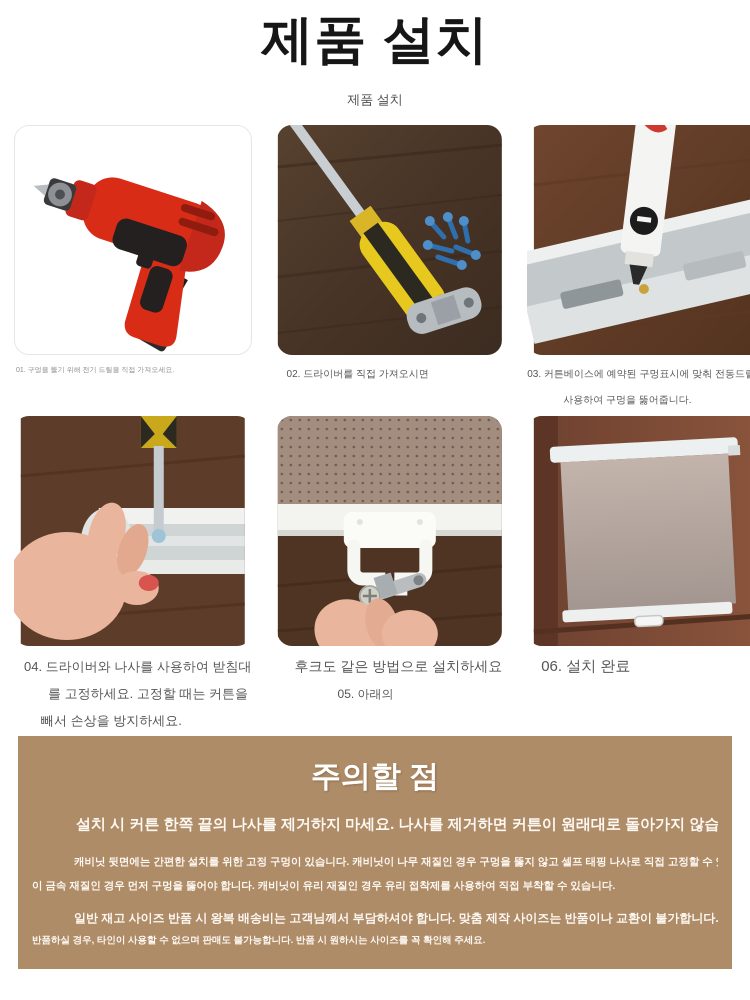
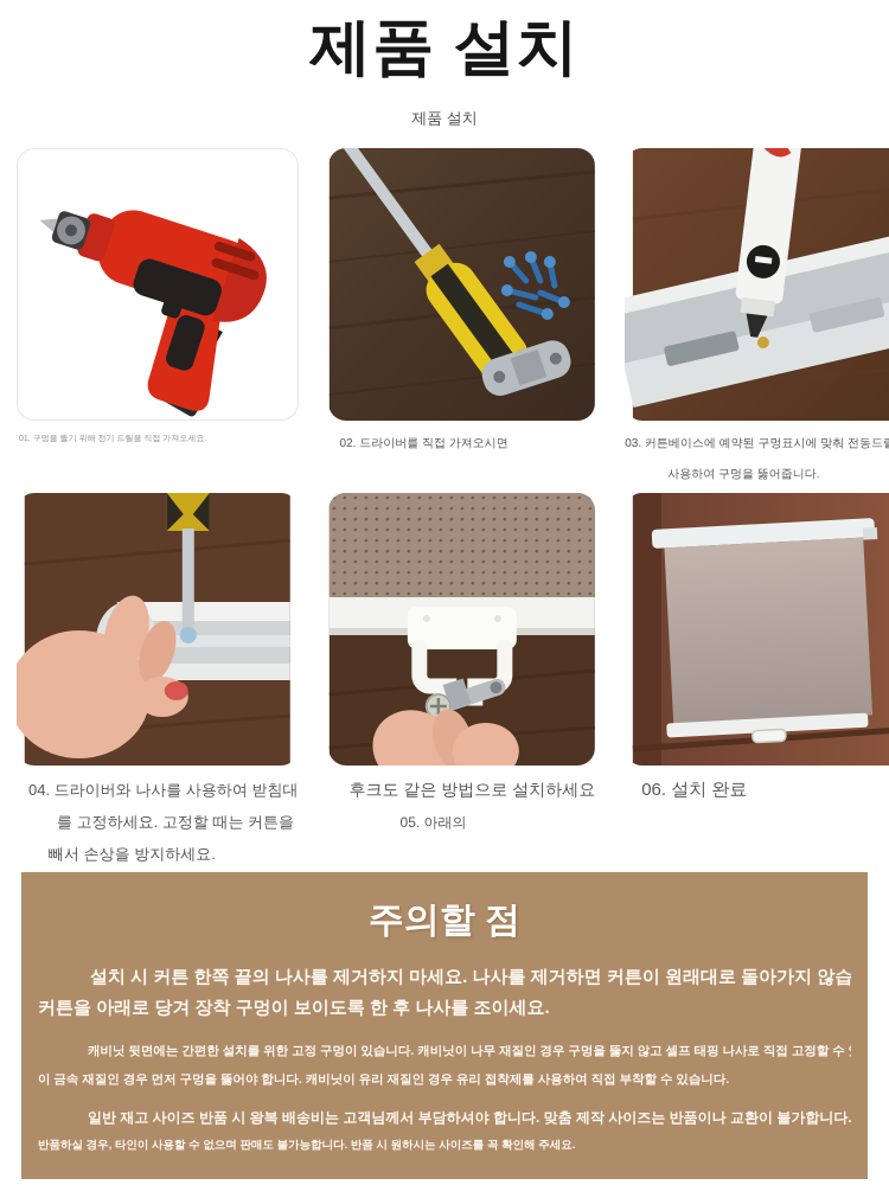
  제품 설치
  제품 설치
  02. 드라이버를 직접 가져오시면
  03. 커튼베이스에 예약된 구멍표시에 맞춰 전동드
  사용하여 구멍을 뚫어줍니다.
  04. 드라이버와 나사를 사용하여 받침대
  를 고정하세요. 고정할 때는 커튼을
  빼서 손상을 방지하세요.
  후크도 같은 방법으로 설치하세요
  05. 아래의
  06. 설치 완료
  주의할 점
  설치 시 커튼 한쪽 끝의 나사를 제거하지 마세요. 나사를 제거하면 커튼이 원래대로 돌아가지 않습
+ 커튼을 아래로 당겨 장착 구멍이 보이도록 한 후 나사를 조이세요.
  캐비닛 뒷면에는 간편한 설치를 위한 고정 구멍이 있습니다. 캐비닛이 나무 재질인 경우 구멍을 뚫지 않고 셀프 태핑 나사로 직접 고정할 수
  이 금속 재질인 경우 먼저 구멍을 뚫어야 합니다. 캐비닛이 유리 재질인 경우 유리 접착제를 사용하여 직접 부착할 수 있습니다.
  일반 재고 사이즈 반품 시 왕복 배송비는 고객님께서 부담하셔야 합니다. 맞춤 제작 사이즈는 반품이나 교환이 불가합니다.
  반품하실 경우, 타인이 사용할 수 없으며 판매도 불가능합니다. 반품 시 원하시는 사이즈를 꼭 확인해 주세요.
